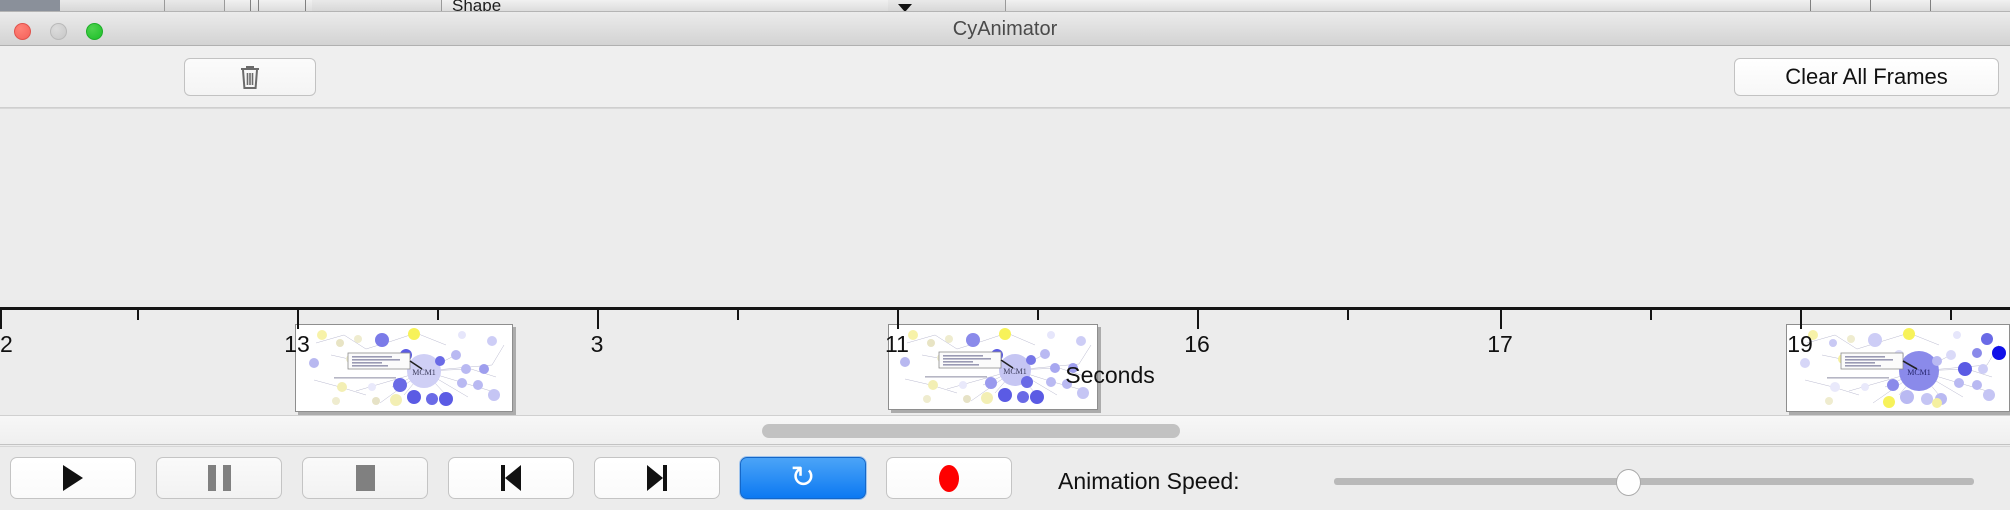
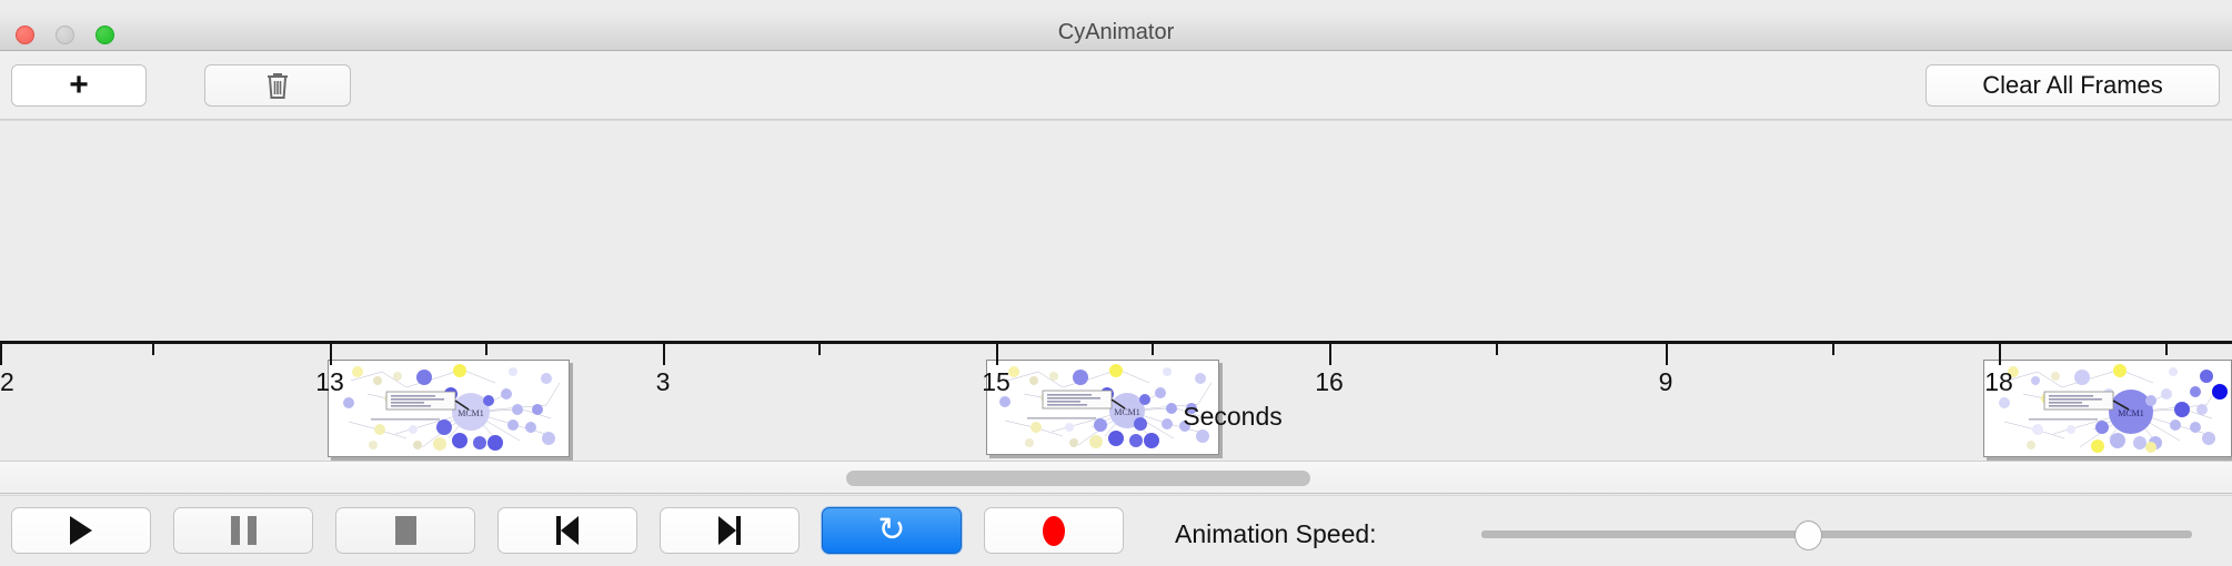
- Shape
  CyAnimator
+ +
  Clear All Frames
  MCM1
  MCM1
  MCM1
  13
  3
- 11
+ 15
  16
- 17
+ 9
- 19
+ 18
  Seconds
  ↻
  Animation Speed:
